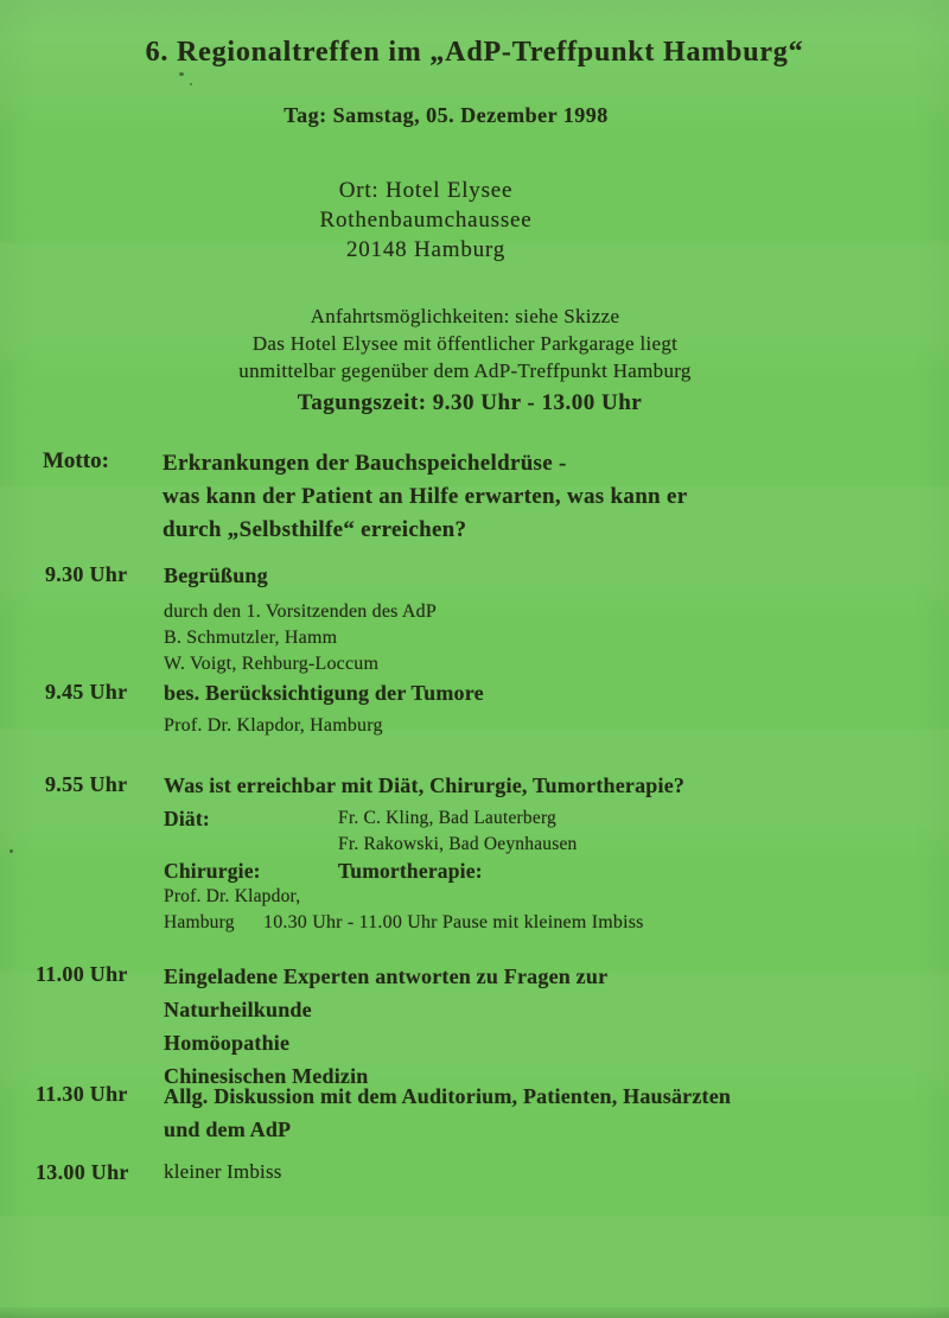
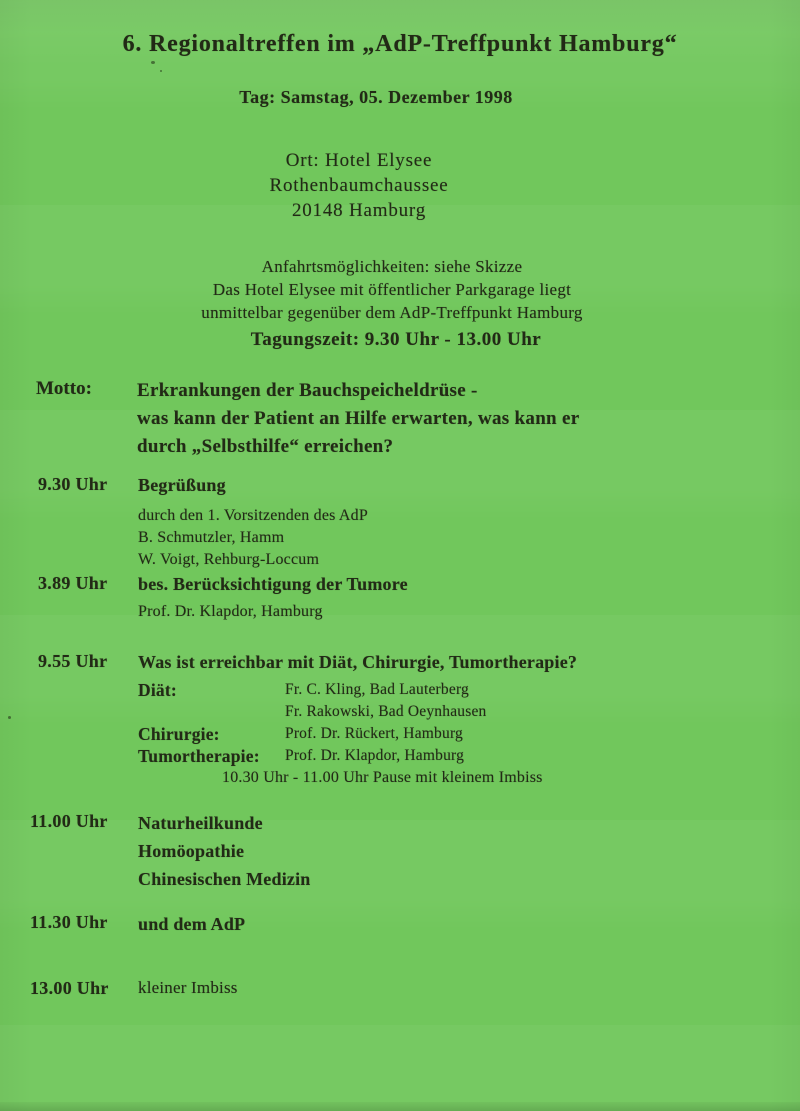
  6. Regionaltreffen im „AdP-Treffpunkt Hamburg“
  Tag: Samstag, 05. Dezember 1998
  Ort: Hotel Elysee
  Rothenbaumchaussee
  20148 Hamburg
  Anfahrtsmöglichkeiten: siehe Skizze
  Das Hotel Elysee mit öffentlicher Parkgarage liegt
  unmittelbar gegenüber dem AdP-Treffpunkt Hamburg
  Tagungszeit: 9.30 Uhr - 13.00 Uhr
  Motto:
  Erkrankungen der Bauchspeicheldrüse -
  was kann der Patient an Hilfe erwarten, was kann er
  durch „Selbsthilfe“ erreichen?
  9.30 Uhr
  Begrüßung
  durch den 1. Vorsitzenden des AdP
  B. Schmutzler, Hamm
  W. Voigt, Rehburg-Loccum
- 9.45 Uhr
+ 3.89 Uhr
  bes. Berücksichtigung der Tumore
  Prof. Dr. Klapdor, Hamburg
  9.55 Uhr
  Was ist erreichbar mit Diät, Chirurgie, Tumortherapie?
  Diät:
  Fr. C. Kling, Bad Lauterberg
  Fr. Rakowski, Bad Oeynhausen
  Chirurgie:
+ Prof. Dr. Rückert, Hamburg
  Tumortherapie:
  Prof. Dr. Klapdor, Hamburg
  10.30 Uhr - 11.00 Uhr Pause mit kleinem Imbiss
  11.00 Uhr
- Eingeladene Experten antworten zu Fragen zur
  Naturheilkunde
  Homöopathie
  Chinesischen Medizin
  11.30 Uhr
- Allg. Diskussion mit dem Auditorium, Patienten, Hausärzten
  und dem AdP
  13.00 Uhr
  kleiner Imbiss
